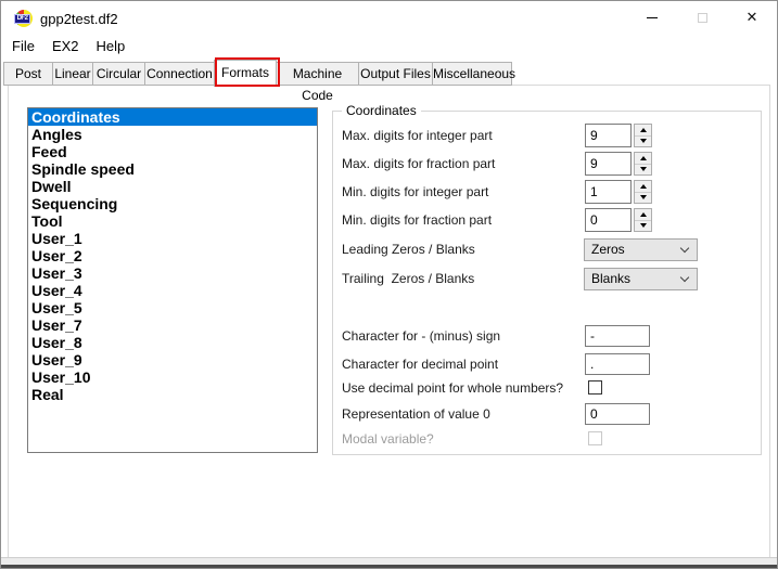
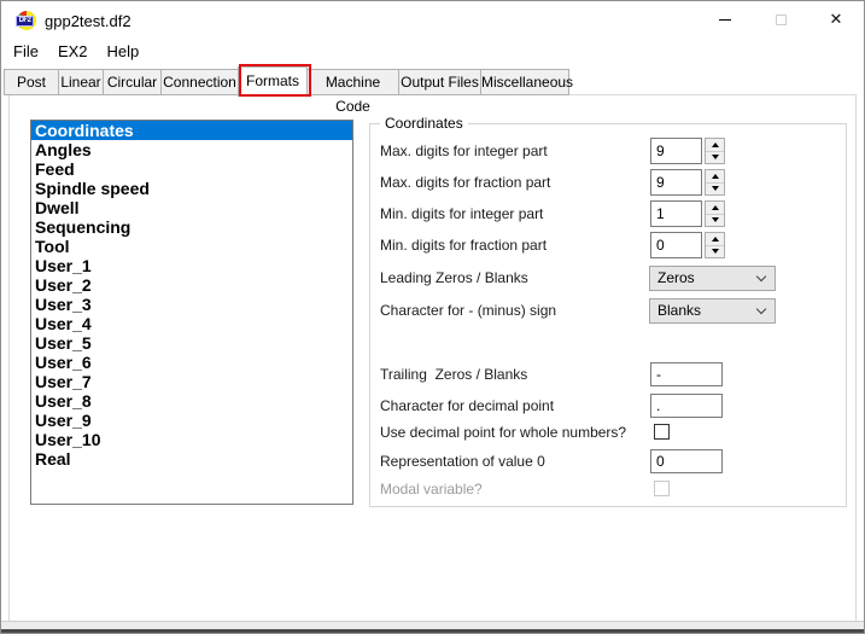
  gpp2test.df2
  ✕
  File
  EX2
  Help
  Post
  Linear
  Circular
  Connection
  Formats
  Machine Code
  Output Files
  Miscellaneous
  Coordinates
  Angles
  Feed
  Spindle speed
  Dwell
  Sequencing
  Tool
  User_1
  User_2
  User_3
  User_4
  User_5
+ User_6
  User_7
  User_8
  User_9
  User_10
  Real
  Coordinates
  Max. digits for integer part
  9
  Max. digits for fraction part
  9
  Min. digits for integer part
  1
  Min. digits for fraction part
  0
  Leading Zeros / Blanks
  Zeros
- Trailing Zeros / Blanks
+ Character for - (minus) sign
  Blanks
- Character for - (minus) sign
+ Trailing Zeros / Blanks
  -
  Character for decimal point
  .
  Use decimal point for whole numbers?
  Representation of value 0
  0
  Modal variable?
